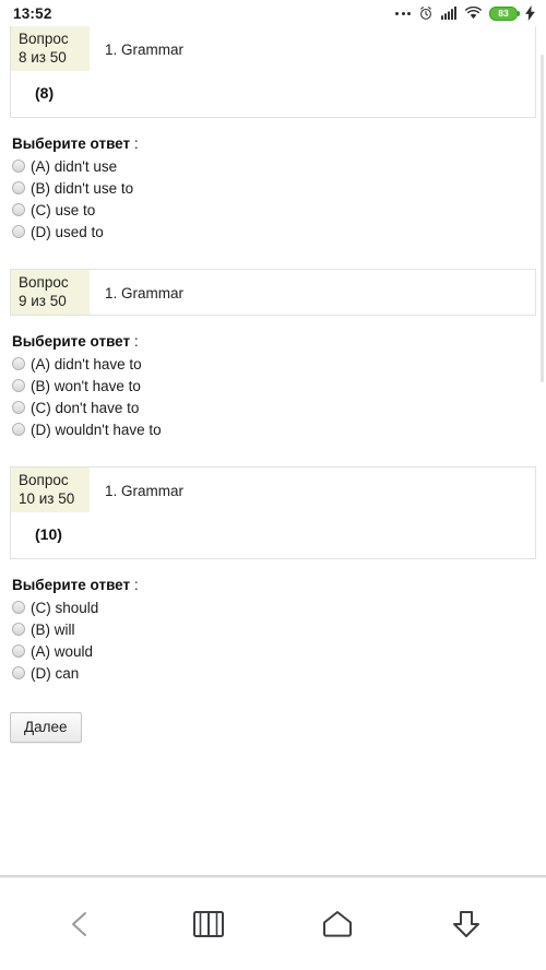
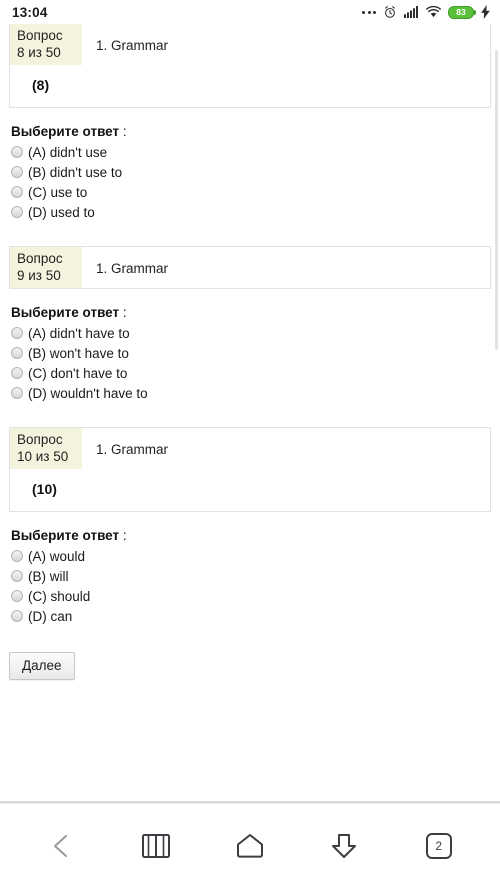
- 13:52
+ 13:04
  83
  Вопрос
  8 из 50
  1. Grammar
  (8)
  Выберите ответ :
  (A) didn't use
  (B) didn't use to
  (C) use to
  (D) used to
  Вопрос
  9 из 50
  1. Grammar
  Выберите ответ :
  (A) didn't have to
  (B) won't have to
  (C) don't have to
  (D) wouldn't have to
  Вопрос
  10 из 50
  1. Grammar
  (10)
  Выберите ответ :
- (C) should
+ (A) would
  (B) will
- (A) would
+ (C) should
  (D) can
  Далее
+ 2
